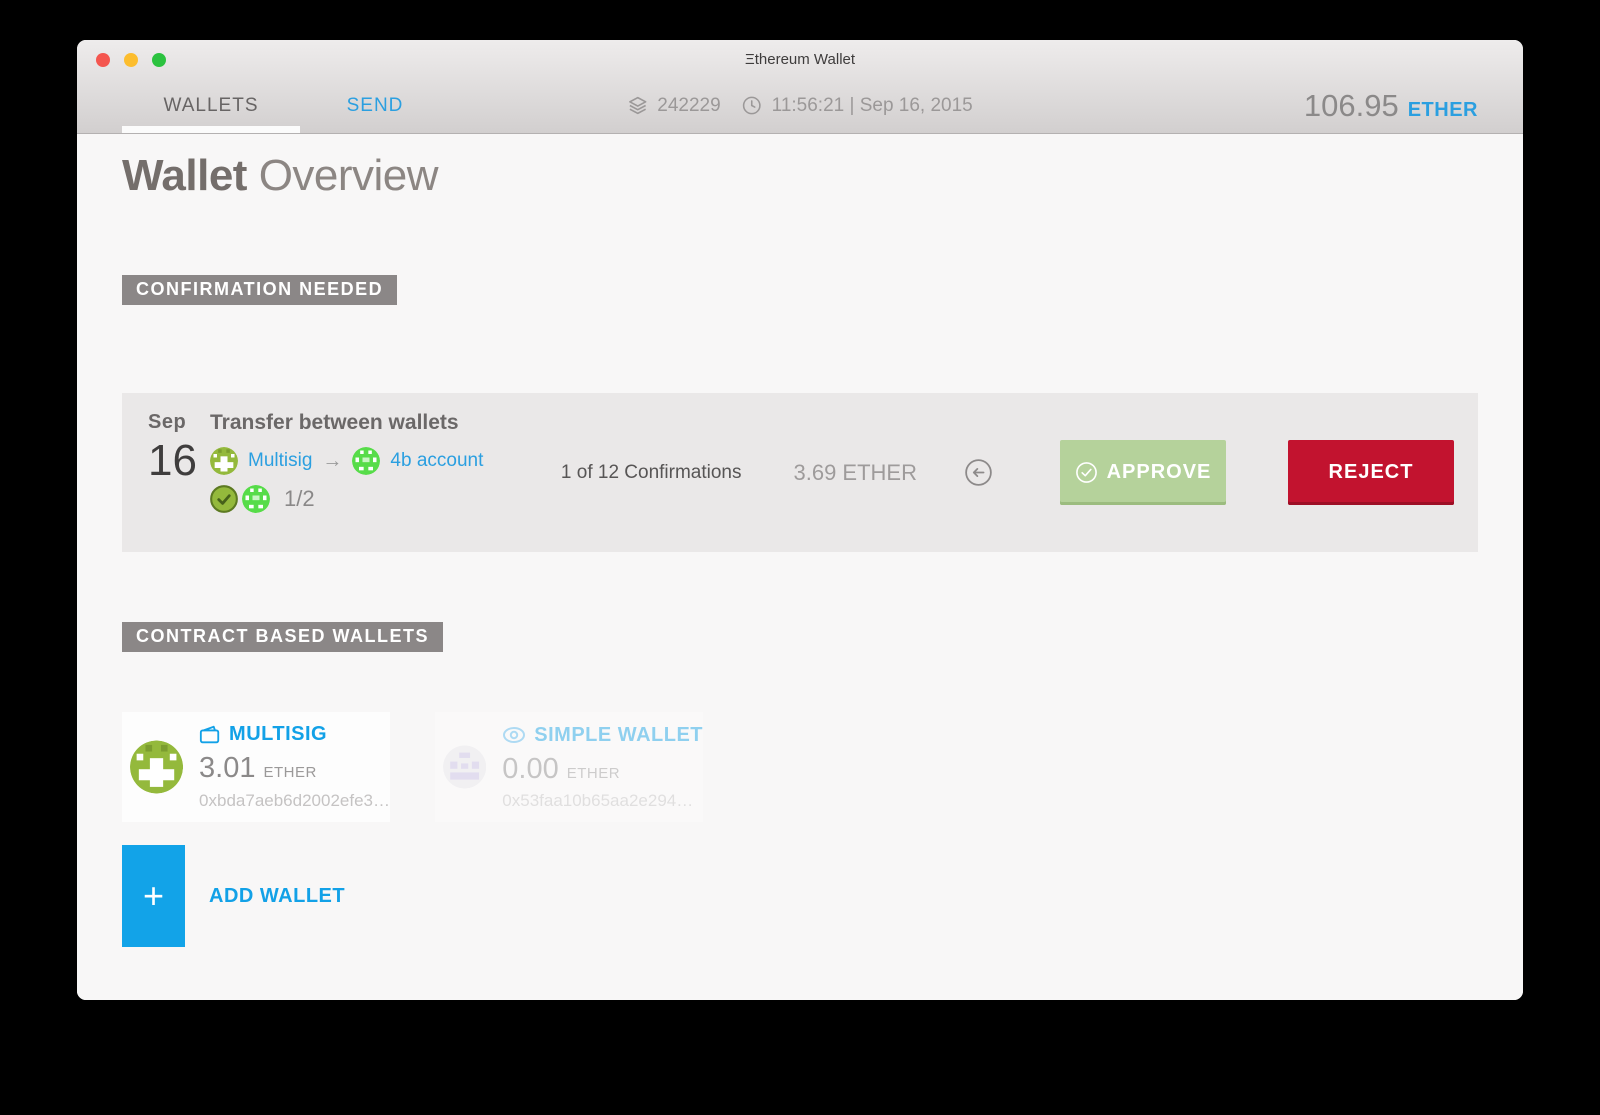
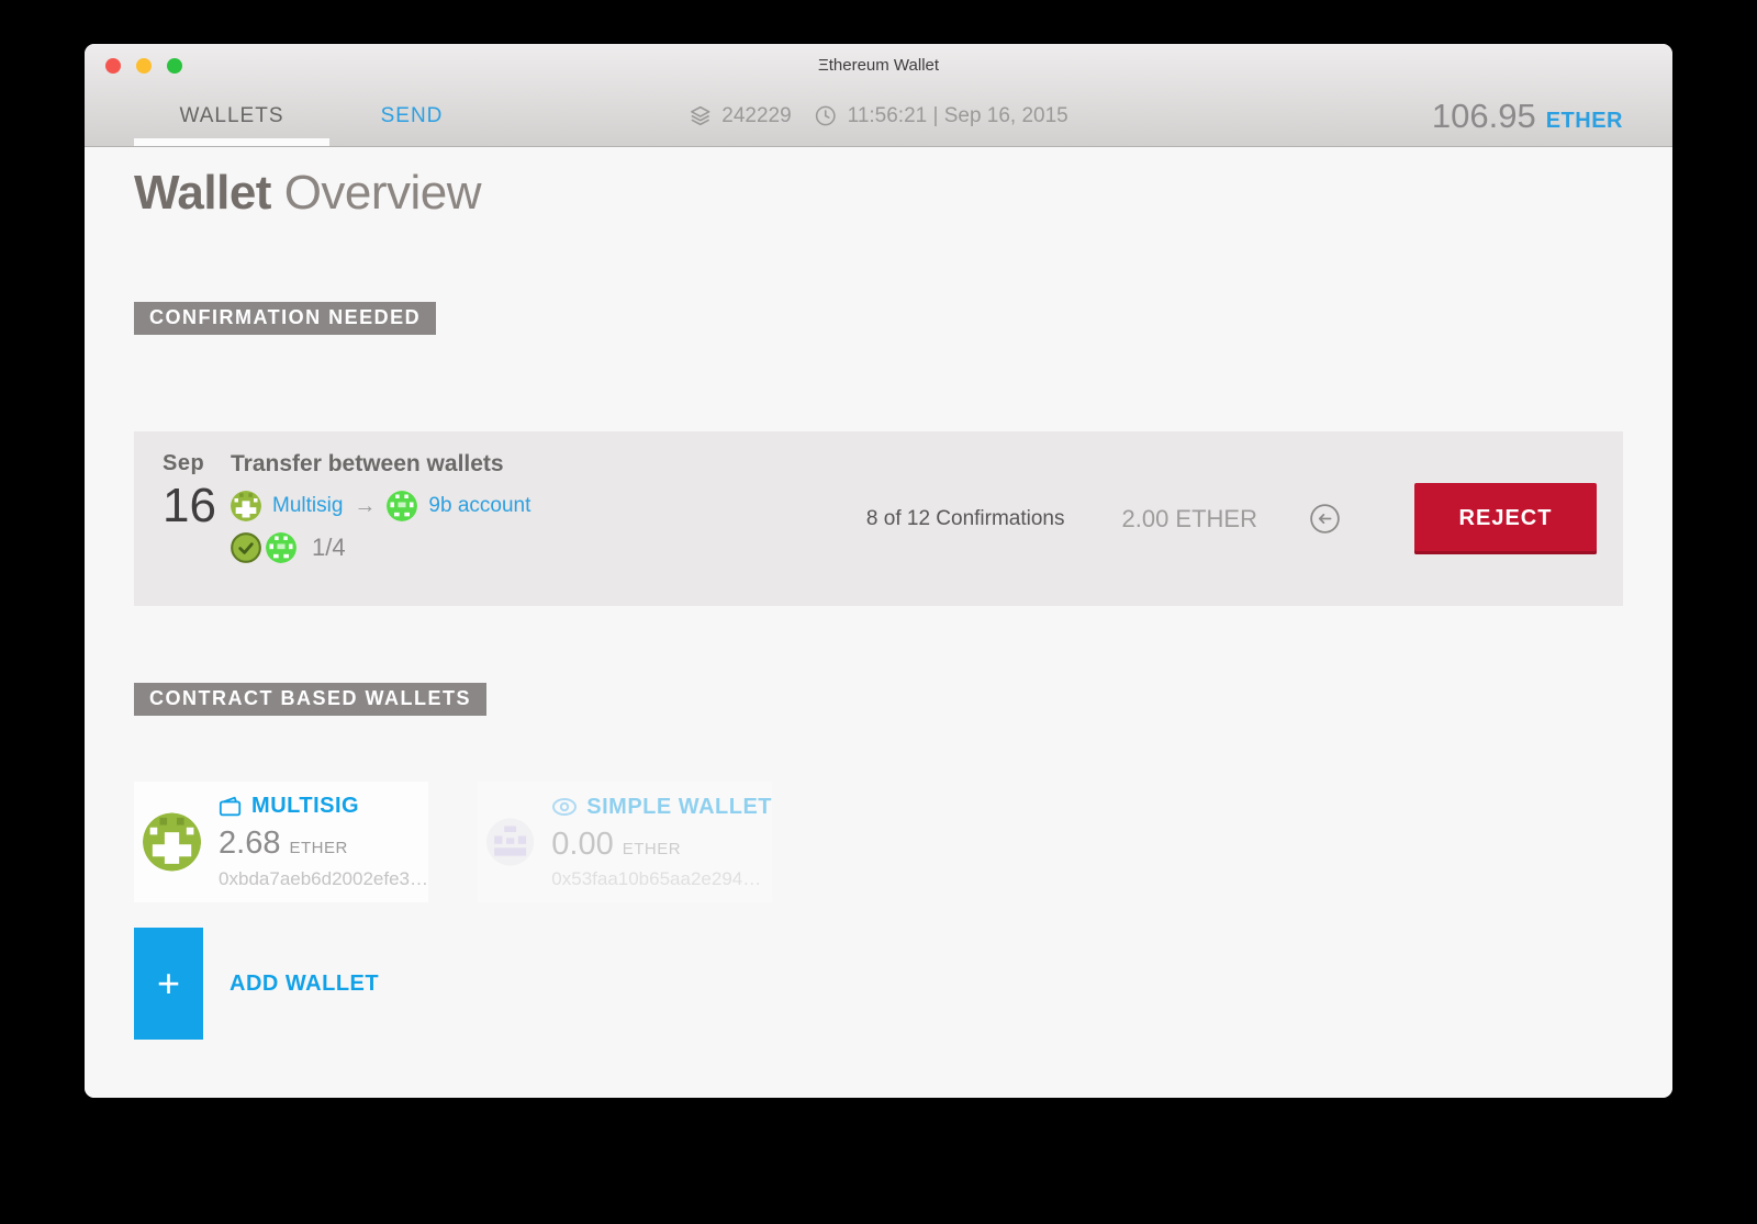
  Ξthereum Wallet
  WALLETS
  SEND
  242229
  11:56:21 | Sep 16, 2015
  106.95
  ETHER
  Wallet Overview
  CONFIRMATION NEEDED
  Sep
  16
  Transfer between wallets
  Multisig
  →
- 4b account
+ 9b account
- 1/2
+ 1/4
- 1 of 12 Confirmations
+ 8 of 12 Confirmations
- 3.69 ETHER
+ 2.00 ETHER
- APPROVE
  REJECT
  CONTRACT BASED WALLETS
  MULTISIG
- 3.01
+ 2.68
  ETHER
  0xbda7aeb6d2002efe3…
  SIMPLE WALLET
  0.00
  ETHER
  0x53faa10b65aa2e294…
  +
  ADD WALLET
